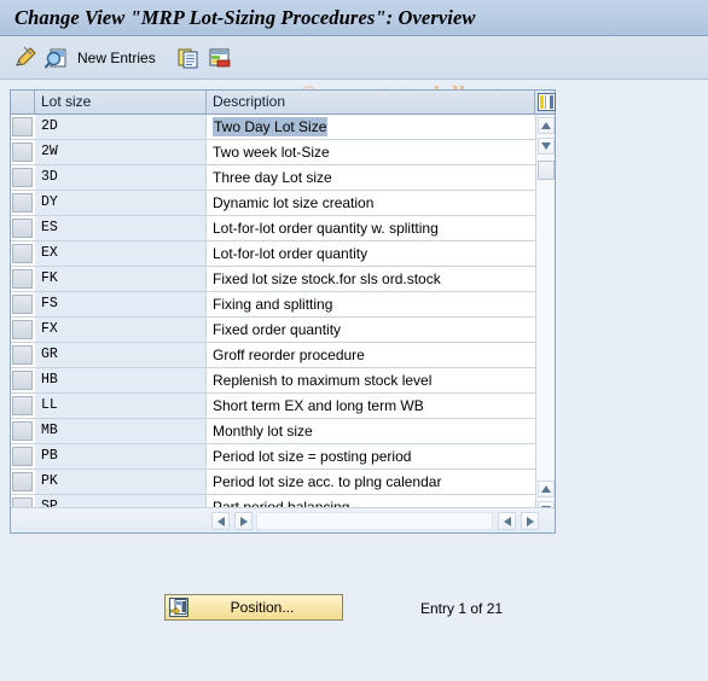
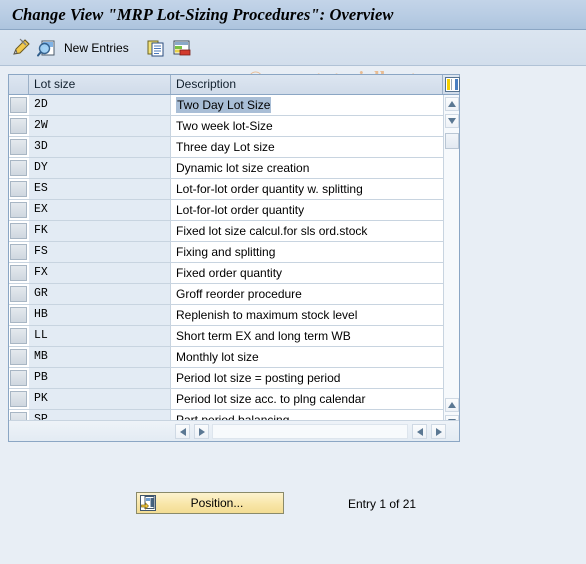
  Change View "MRP Lot-Sizing Procedures": Overview
  New Entries
  Lot size
  Description
  2D
  Two Day Lot Size
  2W
  Two week lot-Size
  3D
  Three day Lot size
  DY
  Dynamic lot size creation
  ES
  Lot-for-lot order quantity w. splitting
  EX
  Lot-for-lot order quantity
  FK
- Fixed lot size stock.for sls ord.stock
+ Fixed lot size calcul.for sls ord.stock
  FS
  Fixing and splitting
  FX
  Fixed order quantity
  GR
  Groff reorder procedure
  HB
  Replenish to maximum stock level
  LL
  Short term EX and long term WB
  MB
  Monthly lot size
  PB
  Period lot size = posting period
  PK
  Period lot size acc. to plng calendar
  Position...
  Entry 1 of 21
